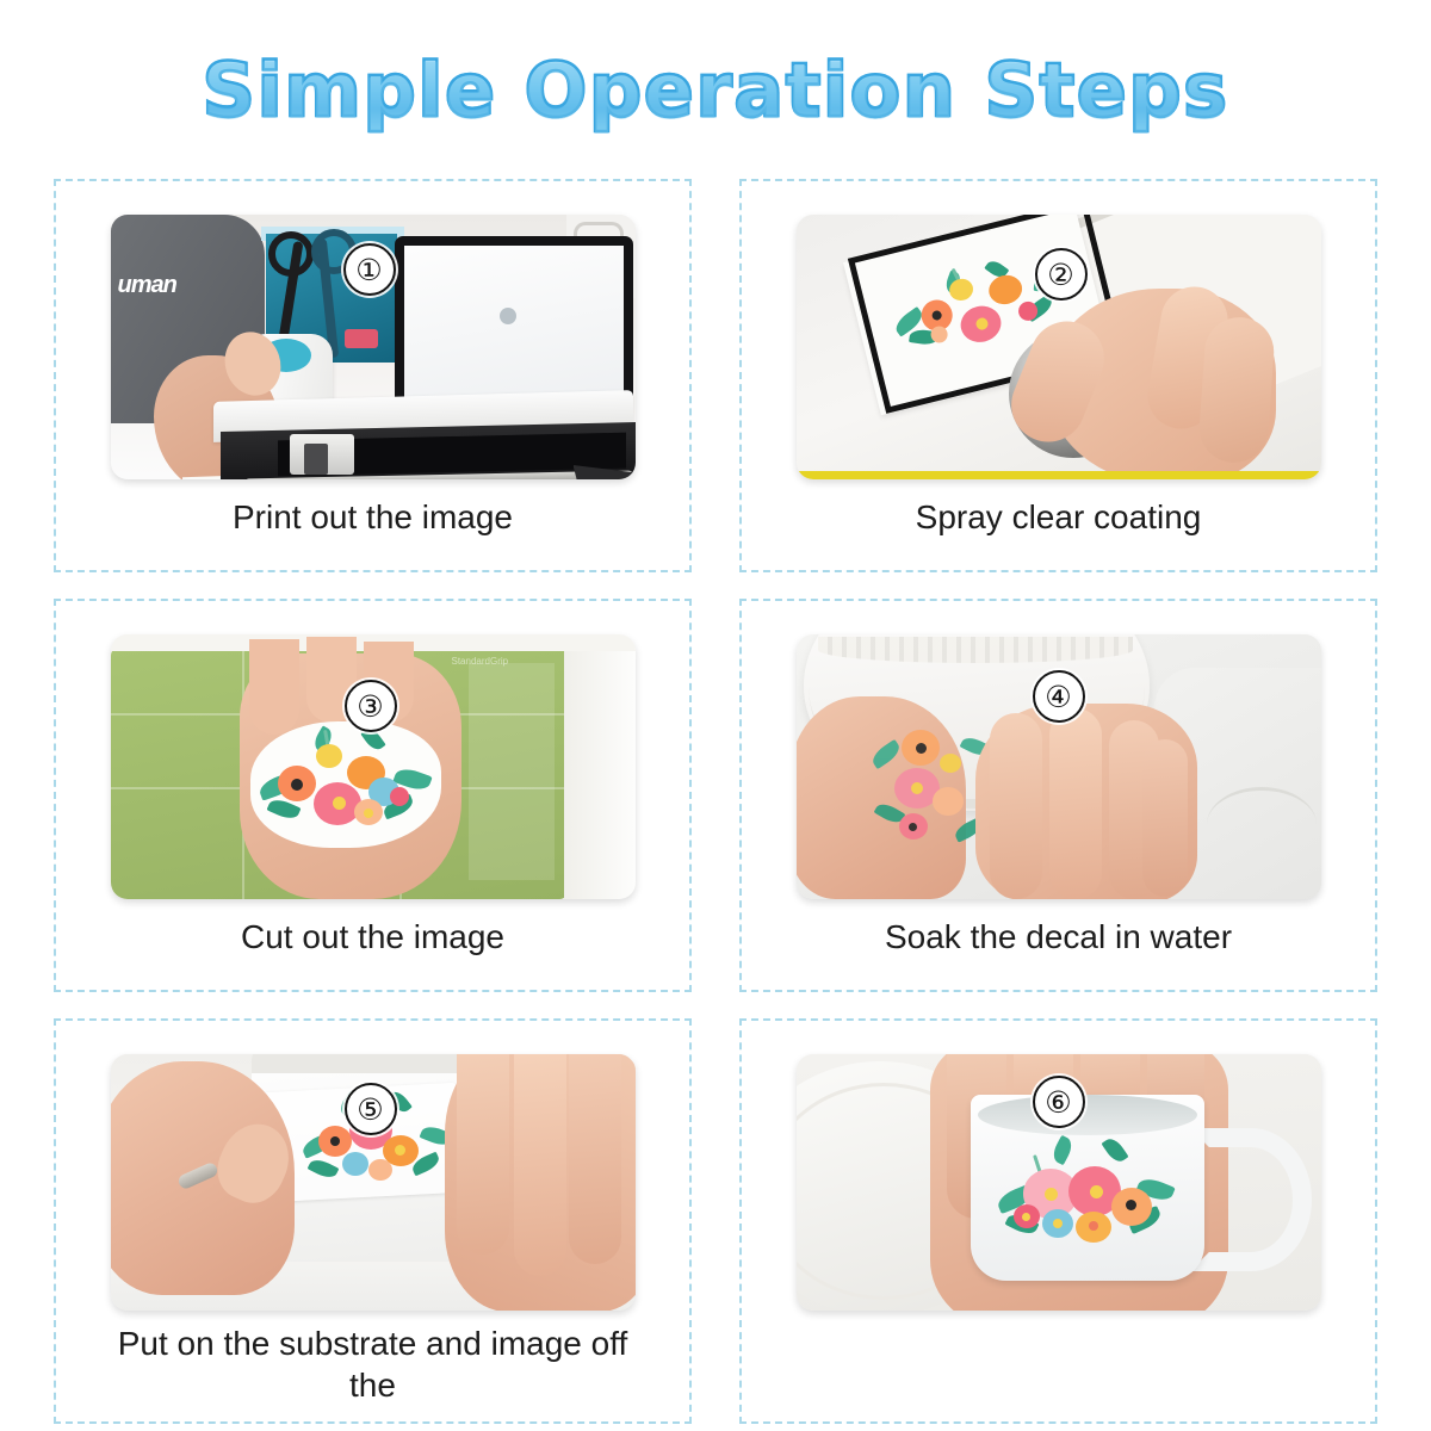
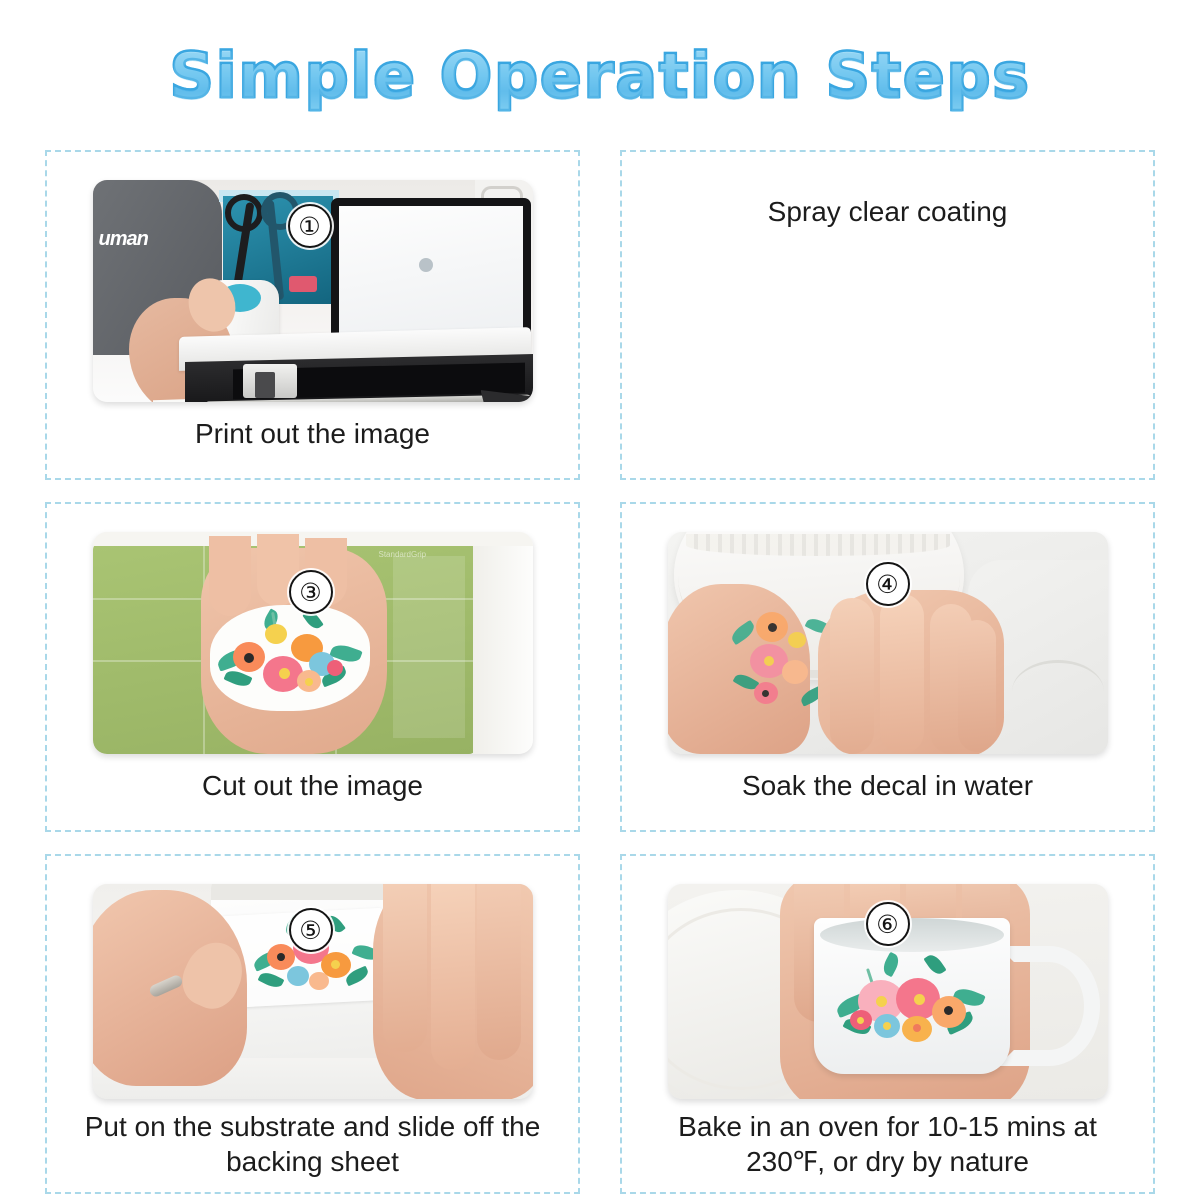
  Simple Operation Steps
  uman
  ①
  Print out the image
- ②
  Spray clear coating
  StandardGrip
  ③
  Cut out the image
  ④
  Soak the decal in water
  ⑤
- Put on the substrate and image off the
+ Put on the substrate and slide off the
+ backing sheet
  ⑥
+ Bake in an oven for 10-15 mins at
+ 230℉, or dry by nature
